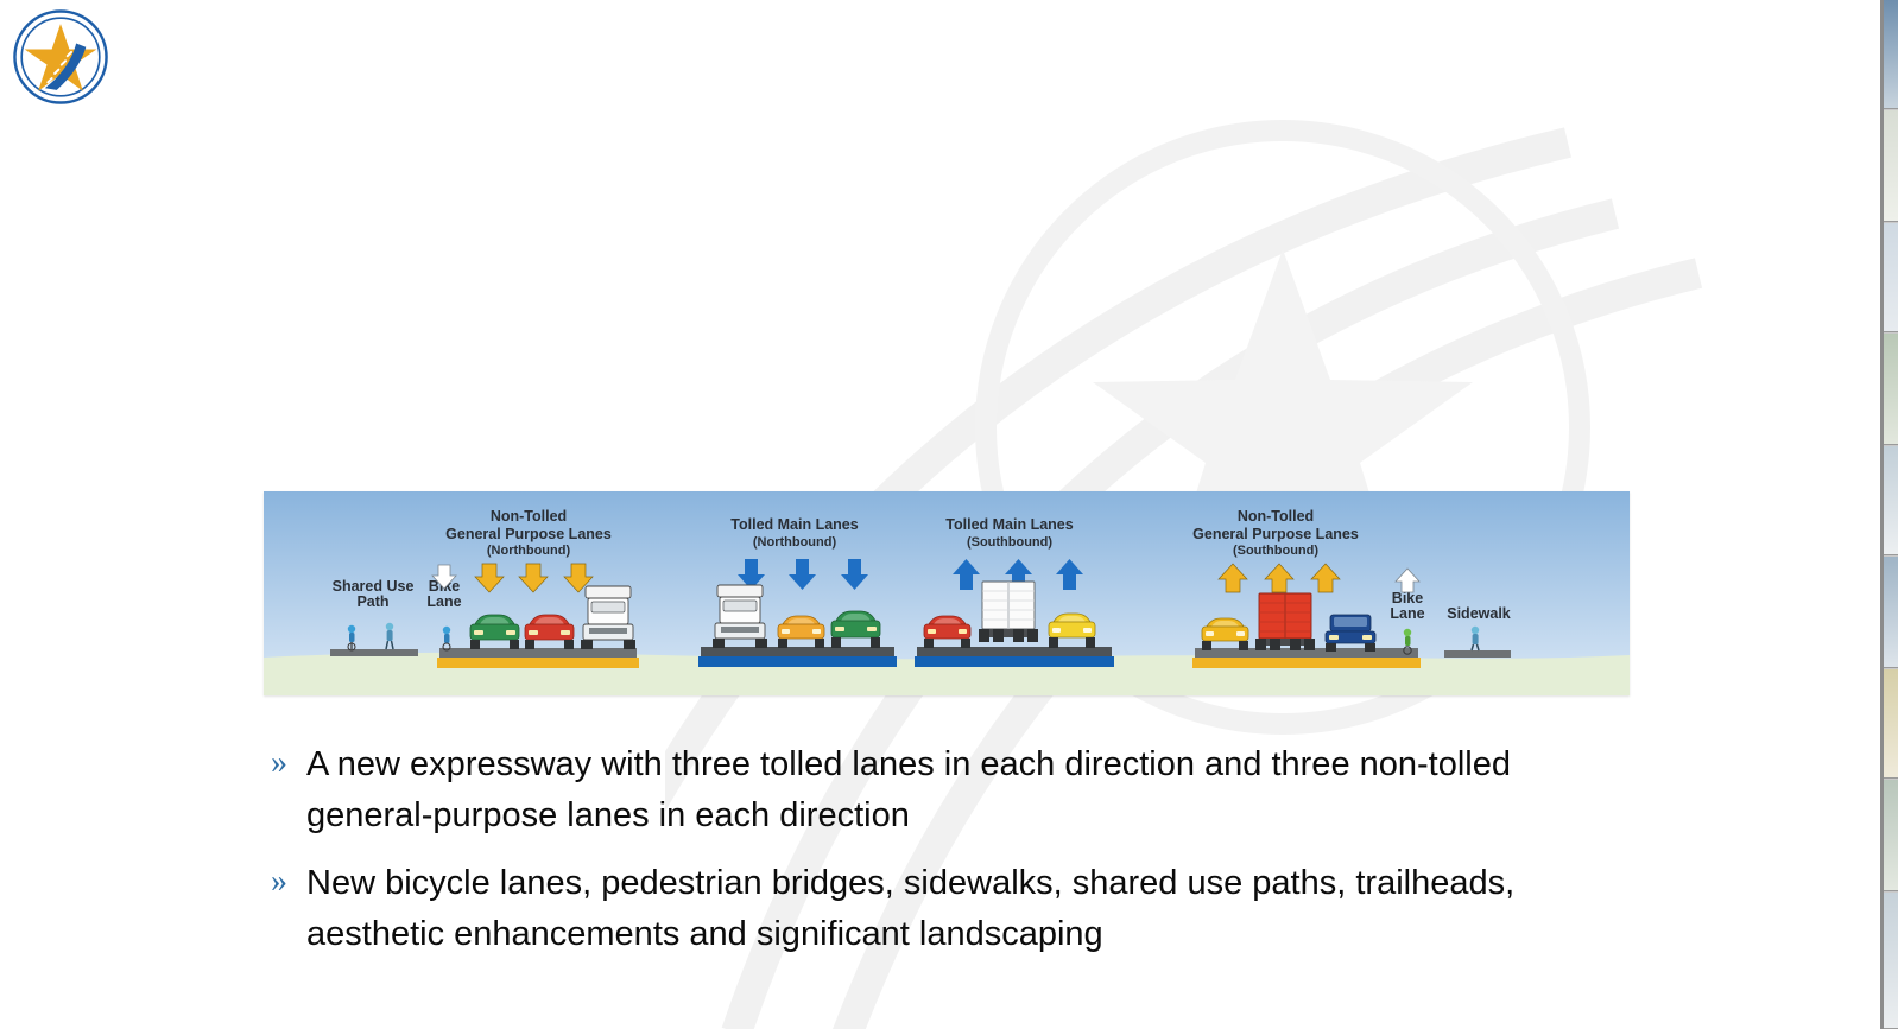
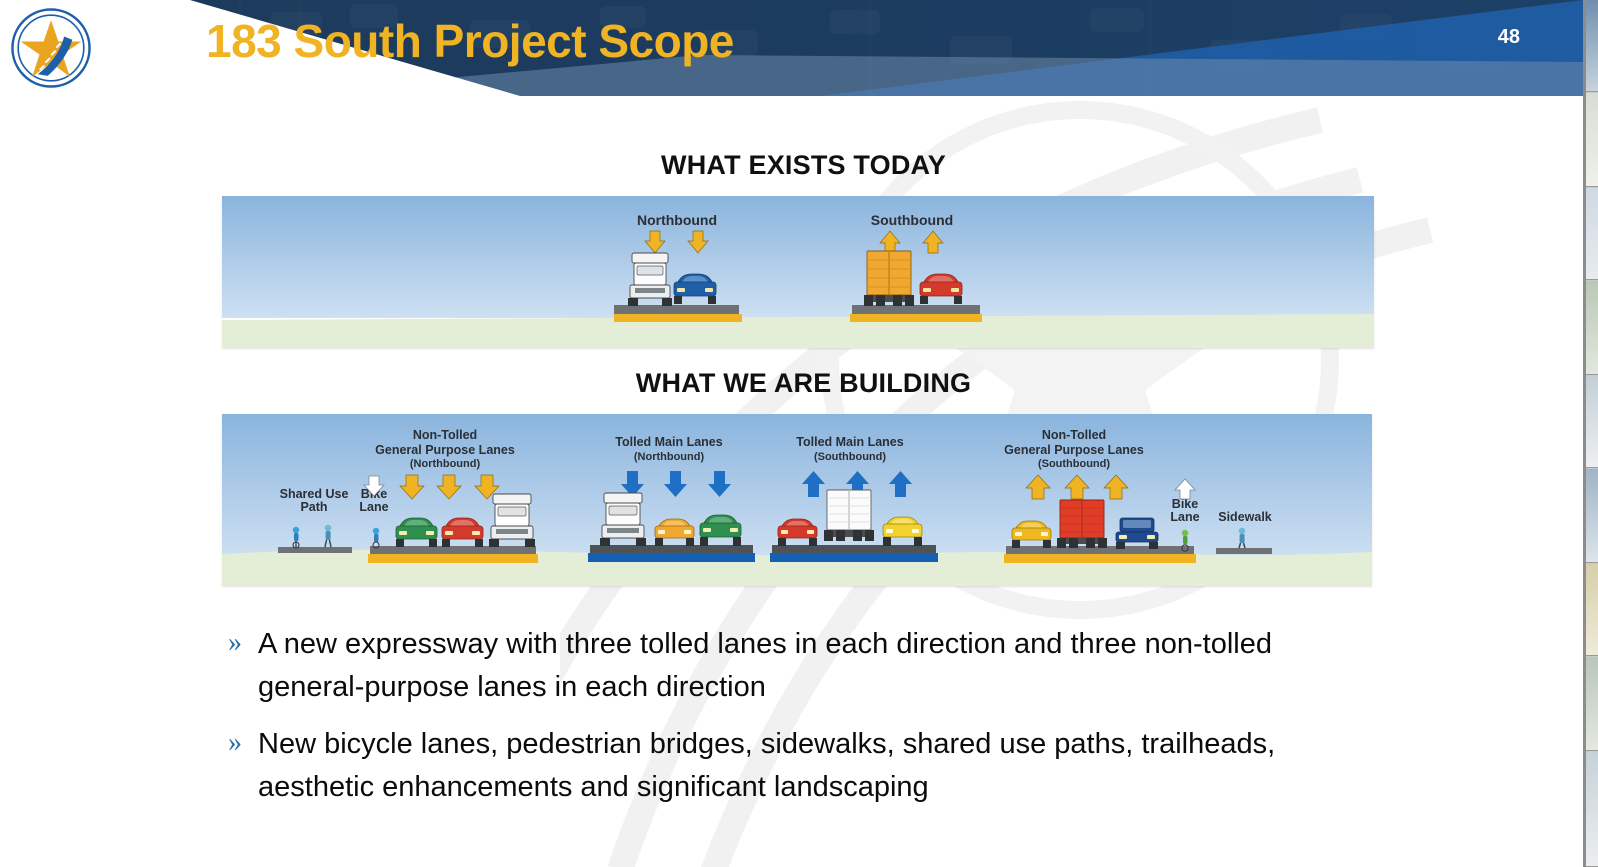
+ 183 South Project Scope
+ 48
+ WHAT EXISTS TODAY
+ Northbound
+ Southbound
+ WHAT WE ARE BUILDING
  Shared Use
  Path
  Bike
  Lane
  Non-Tolled
  General Purpose Lanes
  (Northbound)
  Tolled Main Lanes
  (Northbound)
  Tolled Main Lanes
  (Southbound)
  Non-Tolled
  General Purpose Lanes
  (Southbound)
  Bike
  Lane
  Sidewalk
  »
  A new expressway with three tolled lanes in each direction and three non-tolled general-purpose lanes in each direction
  »
  New bicycle lanes, pedestrian bridges, sidewalks, shared use paths, trailheads, aesthetic enhancements and significant landscaping
